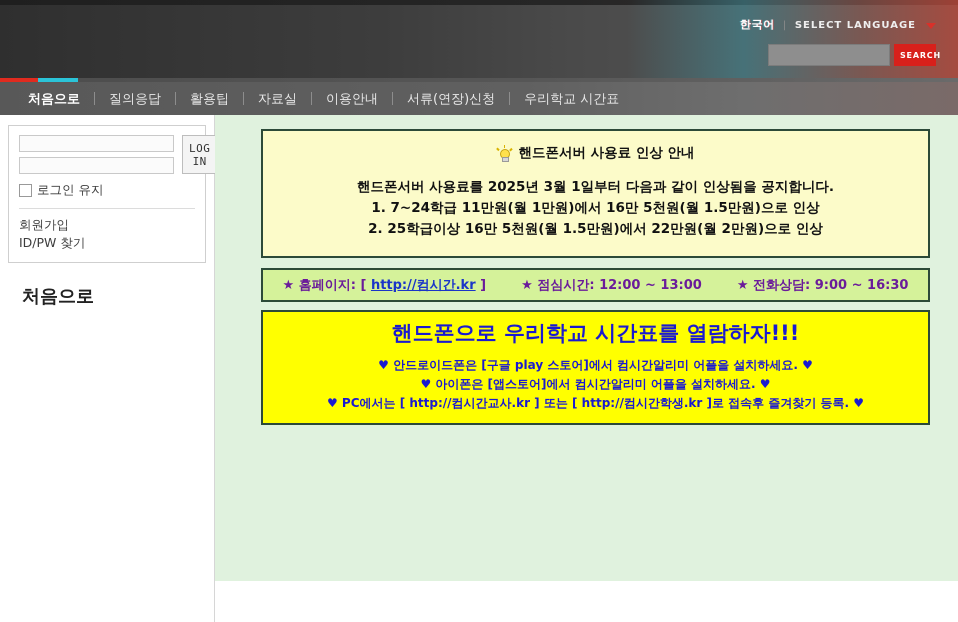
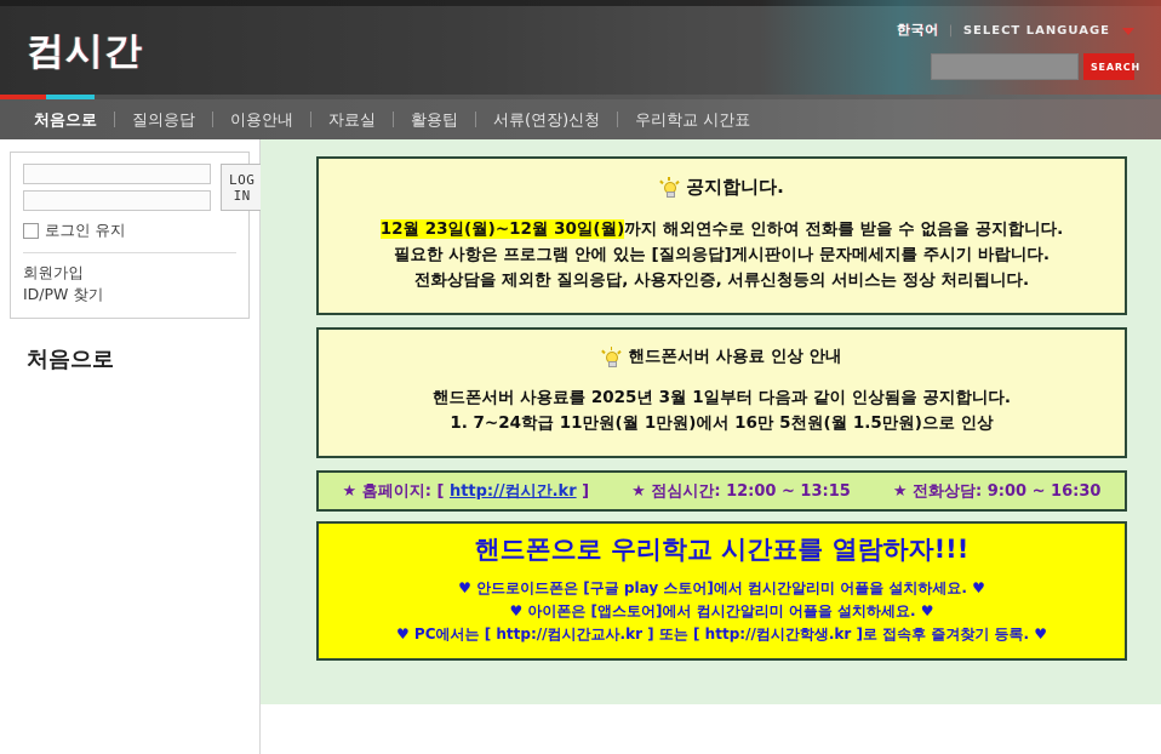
+ 컴시간
  한국어
  |
  SELECT LANGUAGE
  SEARCH
  처음으로
  질의응답
- 활용팁
+ 이용안내
  자료실
- 이용안내
+ 활용팁
  서류(연장)신청
  우리학교 시간표
  LOG IN
  로그인 유지
  회원가입
  ID/PW 찾기
  처음으로
+ 공지합니다.
+ 12월 23일(월)~12월 30일(월)까지 해외연수로 인하여 전화를 받을 수 없음을 공지합니다.
+ 필요한 사항은 프로그램 안에 있는 [질의응답]게시판이나 문자메세지를 주시기 바랍니다.
+ 전화상담을 제외한 질의응답, 사용자인증, 서류신청등의 서비스는 정상 처리됩니다.
  핸드폰서버 사용료 인상 안내
  핸드폰서버 사용료를 2025년 3월 1일부터 다음과 같이 인상됨을 공지합니다.
  1. 7~24학급 11만원(월 1만원)에서 16만 5천원(월 1.5만원)으로 인상
- 2. 25학급이상 16만 5천원(월 1.5만원)에서 22만원(월 2만원)으로 인상
- ★ 홈페이지: [ http://컴시간.kr ] ★ 점심시간: 12:00 ~ 13:00 ★ 전화상담: 9:00 ~ 16:30
+ ★ 홈페이지: [ http://컴시간.kr ] ★ 점심시간: 12:00 ~ 13:15 ★ 전화상담: 9:00 ~ 16:30
  핸드폰으로 우리학교 시간표를 열람하자!!!
  ♥ 안드로이드폰은 [구글 play 스토어]에서 컴시간알리미 어플을 설치하세요. ♥
  ♥ 아이폰은 [앱스토어]에서 컴시간알리미 어플을 설치하세요. ♥
  ♥ PC에서는 [ http://컴시간교사.kr ] 또는 [ http://컴시간학생.kr ]로 접속후 즐겨찾기 등록. ♥
